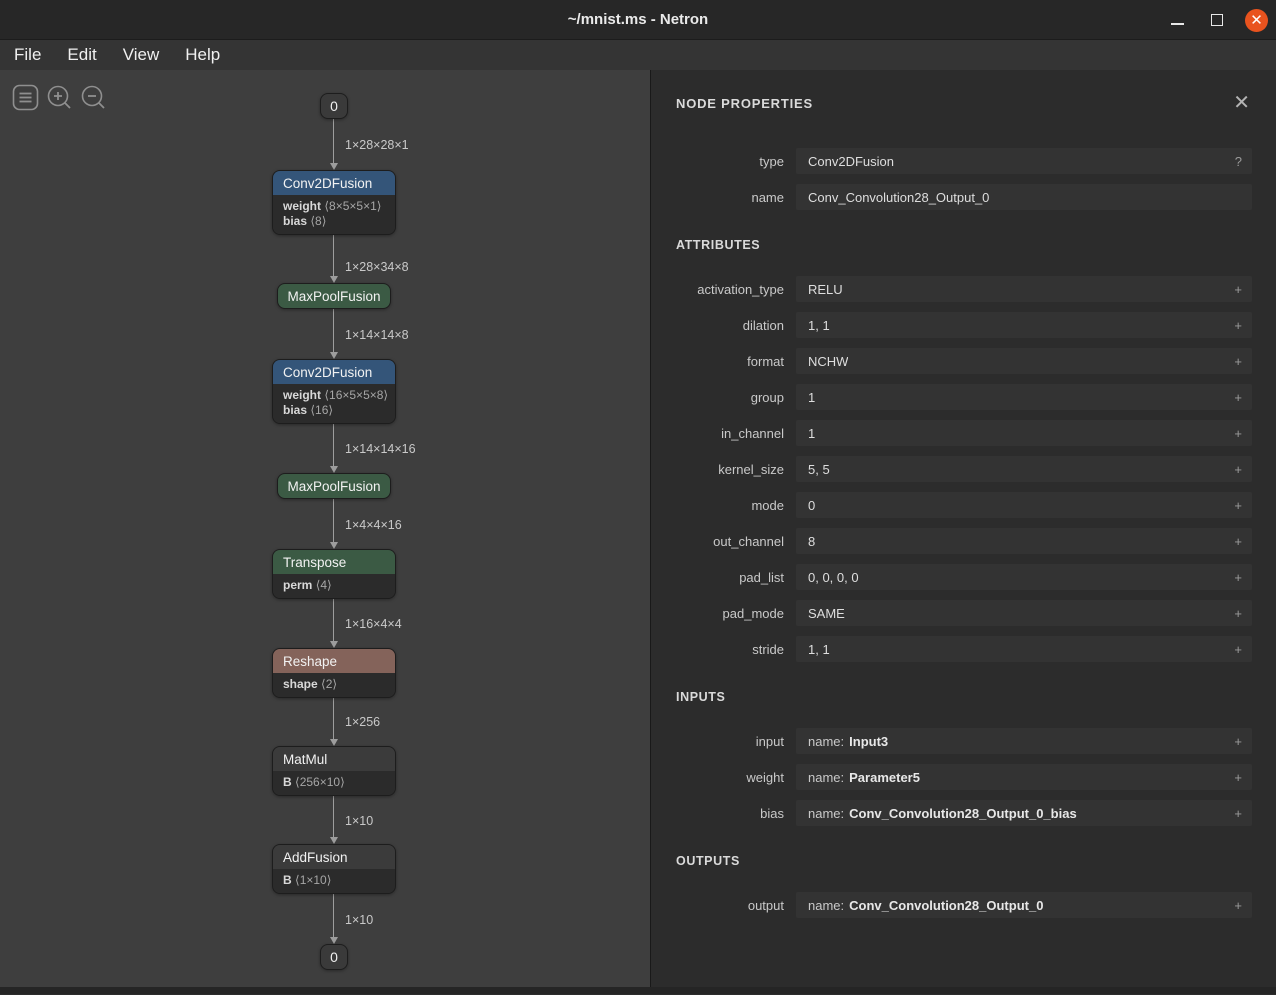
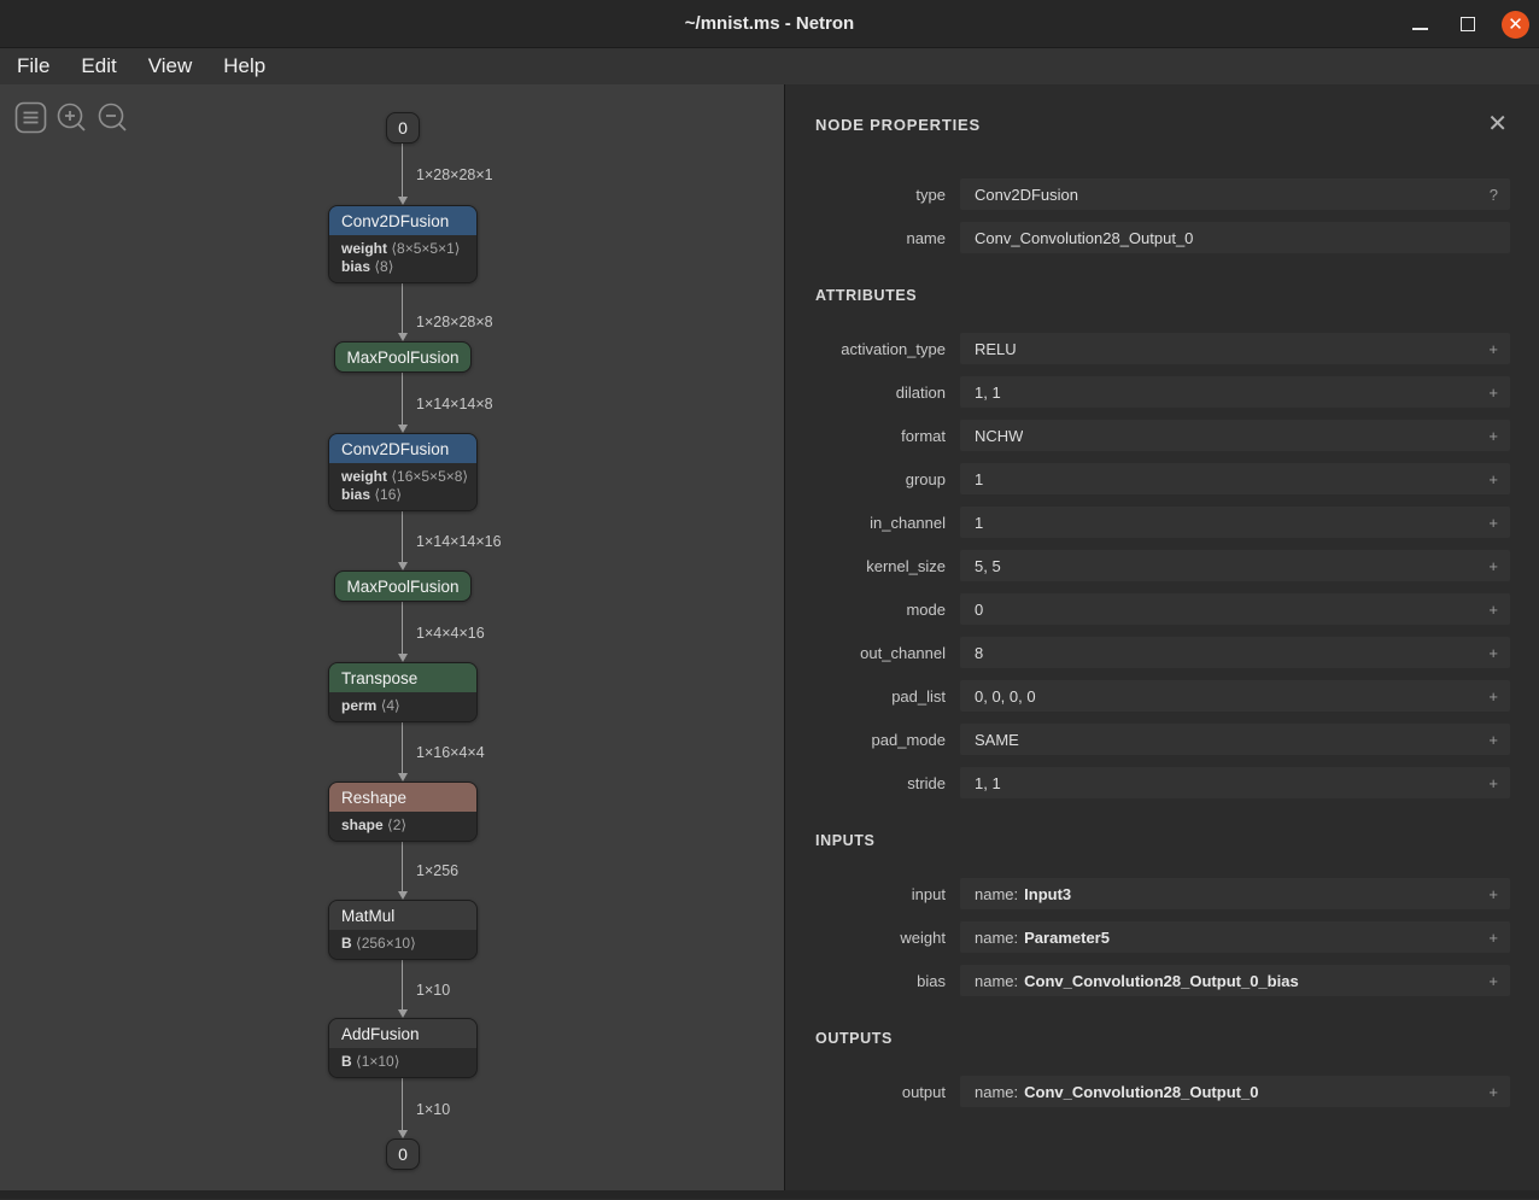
  ~/mnist.ms - Netron
  ✕
  File
  Edit
  View
  Help
  1×28×28×1
- 1×28×34×8
+ 1×28×28×8
  1×14×14×8
  1×14×14×16
  1×4×4×16
  1×16×4×4
  1×256
  1×10
  1×10
  0
  Conv2DFusion
  weight ⟨8×5×5×1⟩
  bias ⟨8⟩
  MaxPoolFusion
  Conv2DFusion
  weight ⟨16×5×5×8⟩
  bias ⟨16⟩
  MaxPoolFusion
  Transpose
  perm ⟨4⟩
  Reshape
  shape ⟨2⟩
  MatMul
  B ⟨256×10⟩
  AddFusion
  B ⟨1×10⟩
  0
  NODE PROPERTIES
  ✕
  type
  Conv2DFusion
  ?
  name
  Conv_Convolution28_Output_0
  ATTRIBUTES
  activation_type
  RELU
  +
  dilation
  1, 1
  +
  format
  NCHW
  +
  group
  1
  +
  in_channel
  1
  +
  kernel_size
  5, 5
  +
  mode
  0
  +
  out_channel
  8
  +
  pad_list
  0, 0, 0, 0
  +
  pad_mode
  SAME
  +
  stride
  1, 1
  +
  INPUTS
  input
  name: Input3
  +
  weight
  name: Parameter5
  +
  bias
  name: Conv_Convolution28_Output_0_bias
  +
  OUTPUTS
  output
  name: Conv_Convolution28_Output_0
  +
